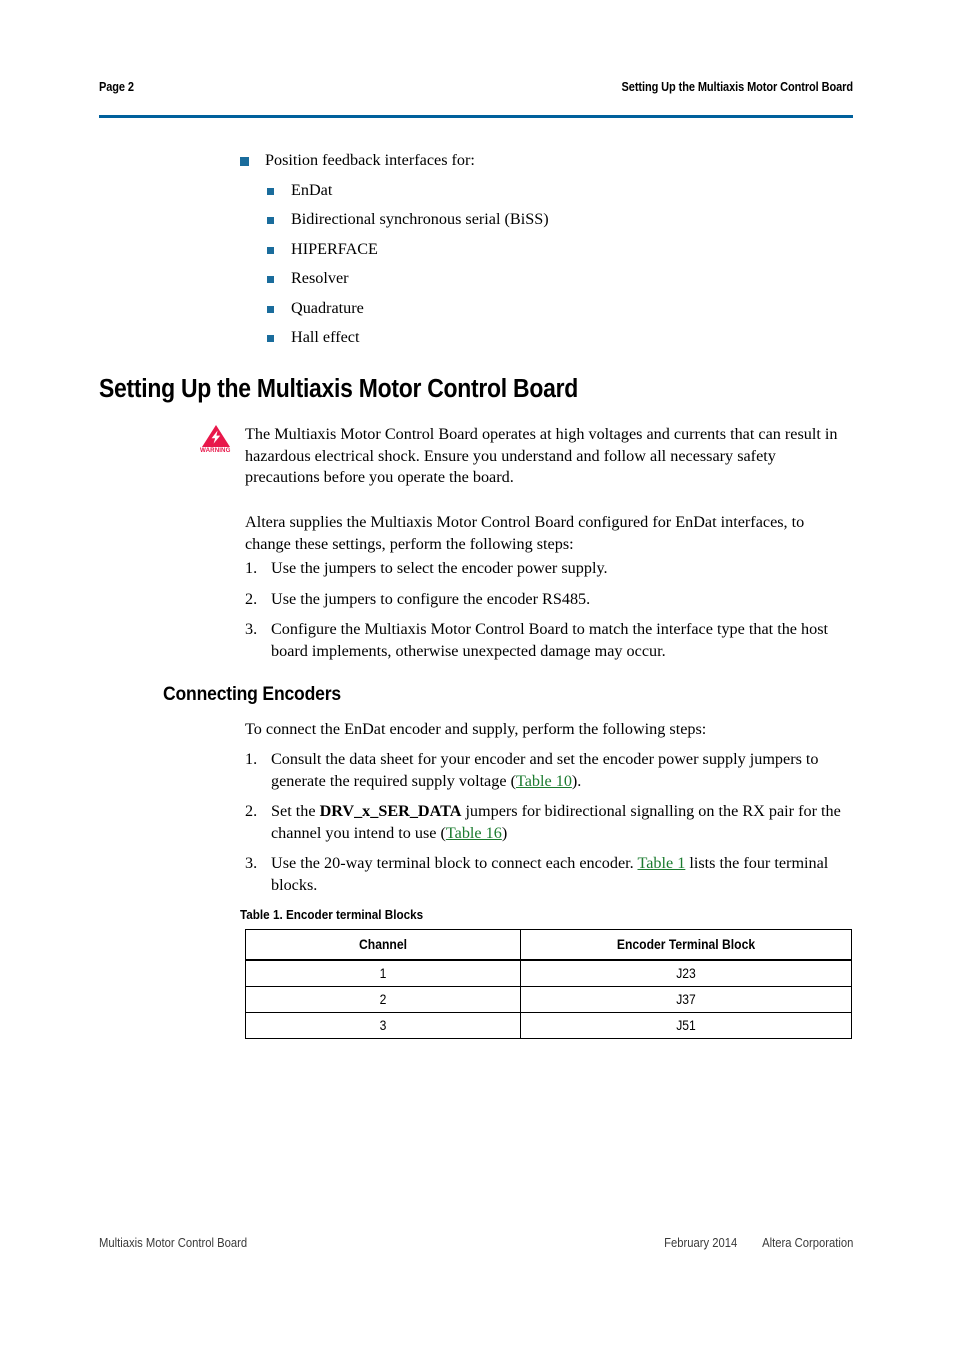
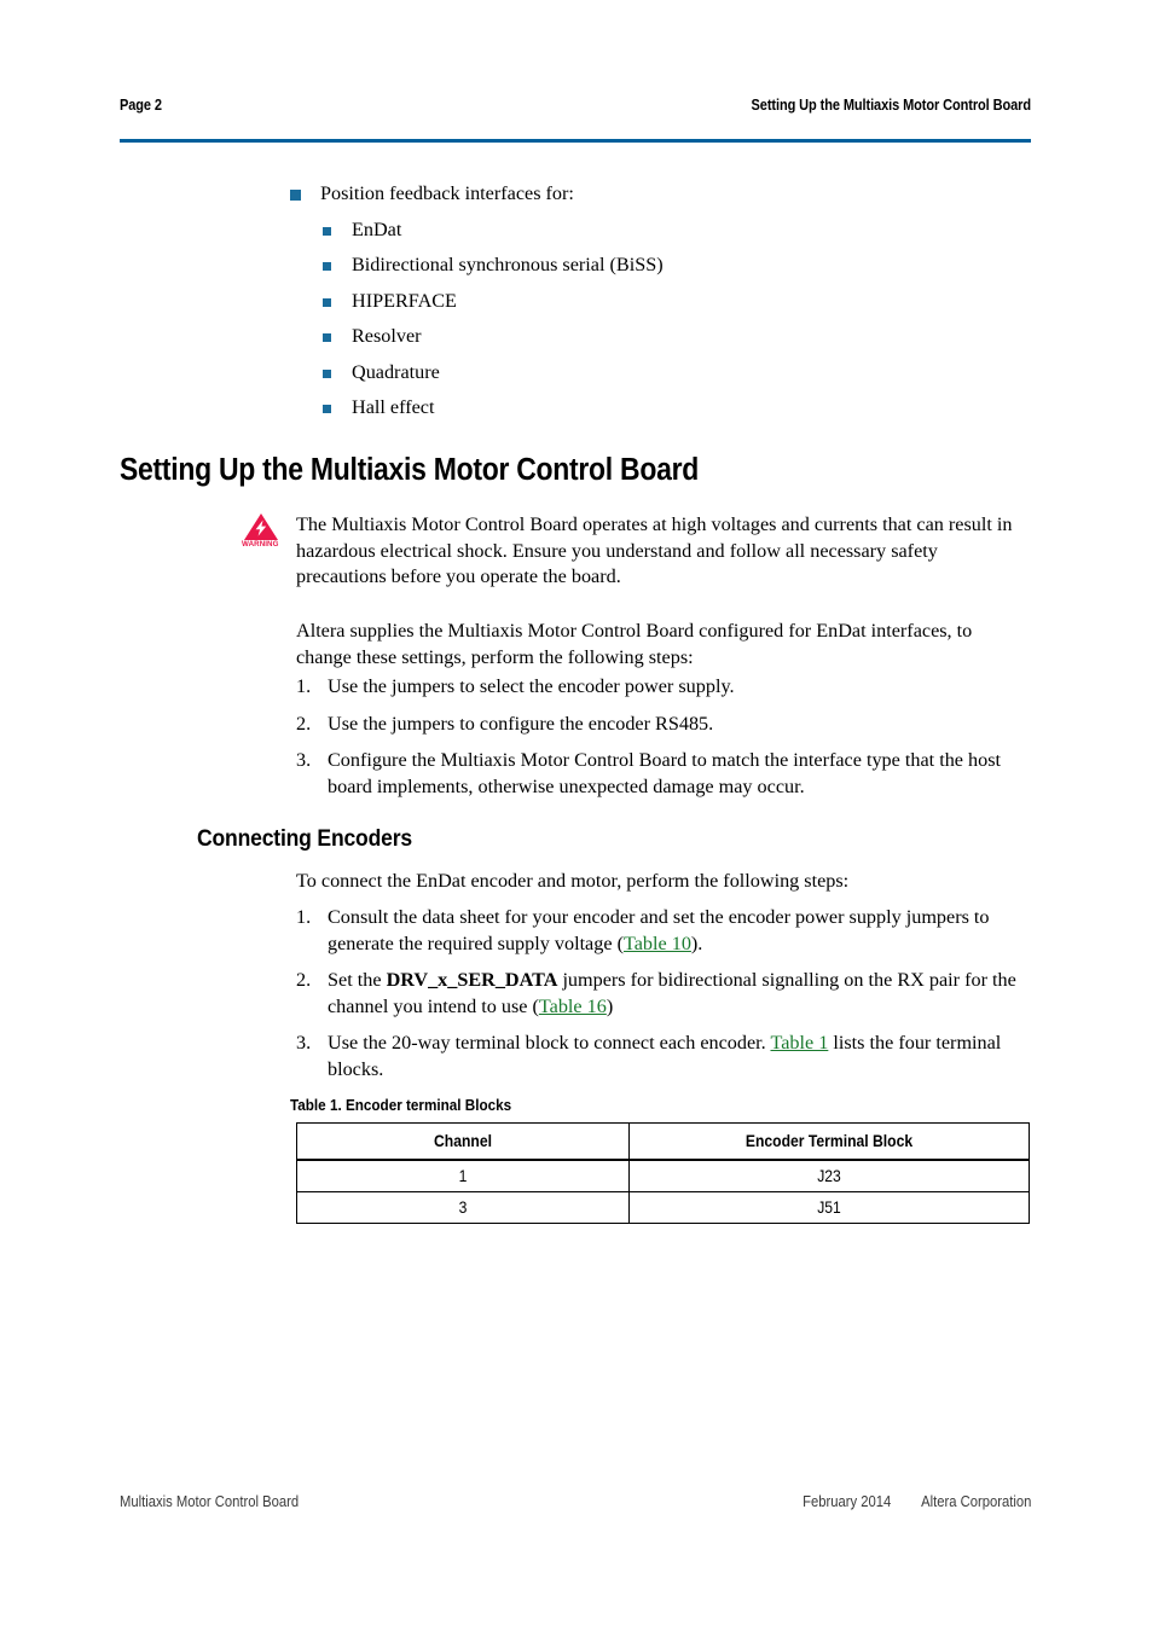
  Page 2
  Setting Up the Multiaxis Motor Control Board
  Position feedback interfaces for:
  EnDat
  Bidirectional synchronous serial (BiSS)
  HIPERFACE
  Resolver
  Quadrature
  Hall effect
  Setting Up the Multiaxis Motor Control Board
  The Multiaxis Motor Control Board operates at high voltages and currents that can result in hazardous electrical shock. Ensure you understand and follow all necessary safety precautions before you operate the board.
  Altera supplies the Multiaxis Motor Control Board configured for EnDat interfaces, to change these settings, perform the following steps:
  1.
  Use the jumpers to select the encoder power supply.
  2.
  Use the jumpers to configure the encoder RS485.
  3.
  Configure the Multiaxis Motor Control Board to match the interface type that the host board implements, otherwise unexpected damage may occur.
  Connecting Encoders
- To connect the EnDat encoder and supply, perform the following steps:
+ To connect the EnDat encoder and motor, perform the following steps:
  1.
  Consult the data sheet for your encoder and set the encoder power supply jumpers to generate the required supply voltage (Table 10).
  2.
  Set the DRV_x_SER_DATA jumpers for bidirectional signalling on the RX pair for the channel you intend to use (Table 16)
  3.
  Use the 20-way terminal block to connect each encoder. Table 1 lists the four terminal blocks.
  Table 1. Encoder terminal Blocks
  Channel	Encoder Terminal Block
  1	J23
- 2	J37
  3	J51
  Multiaxis Motor Control Board
  February 2014
  Altera Corporation
